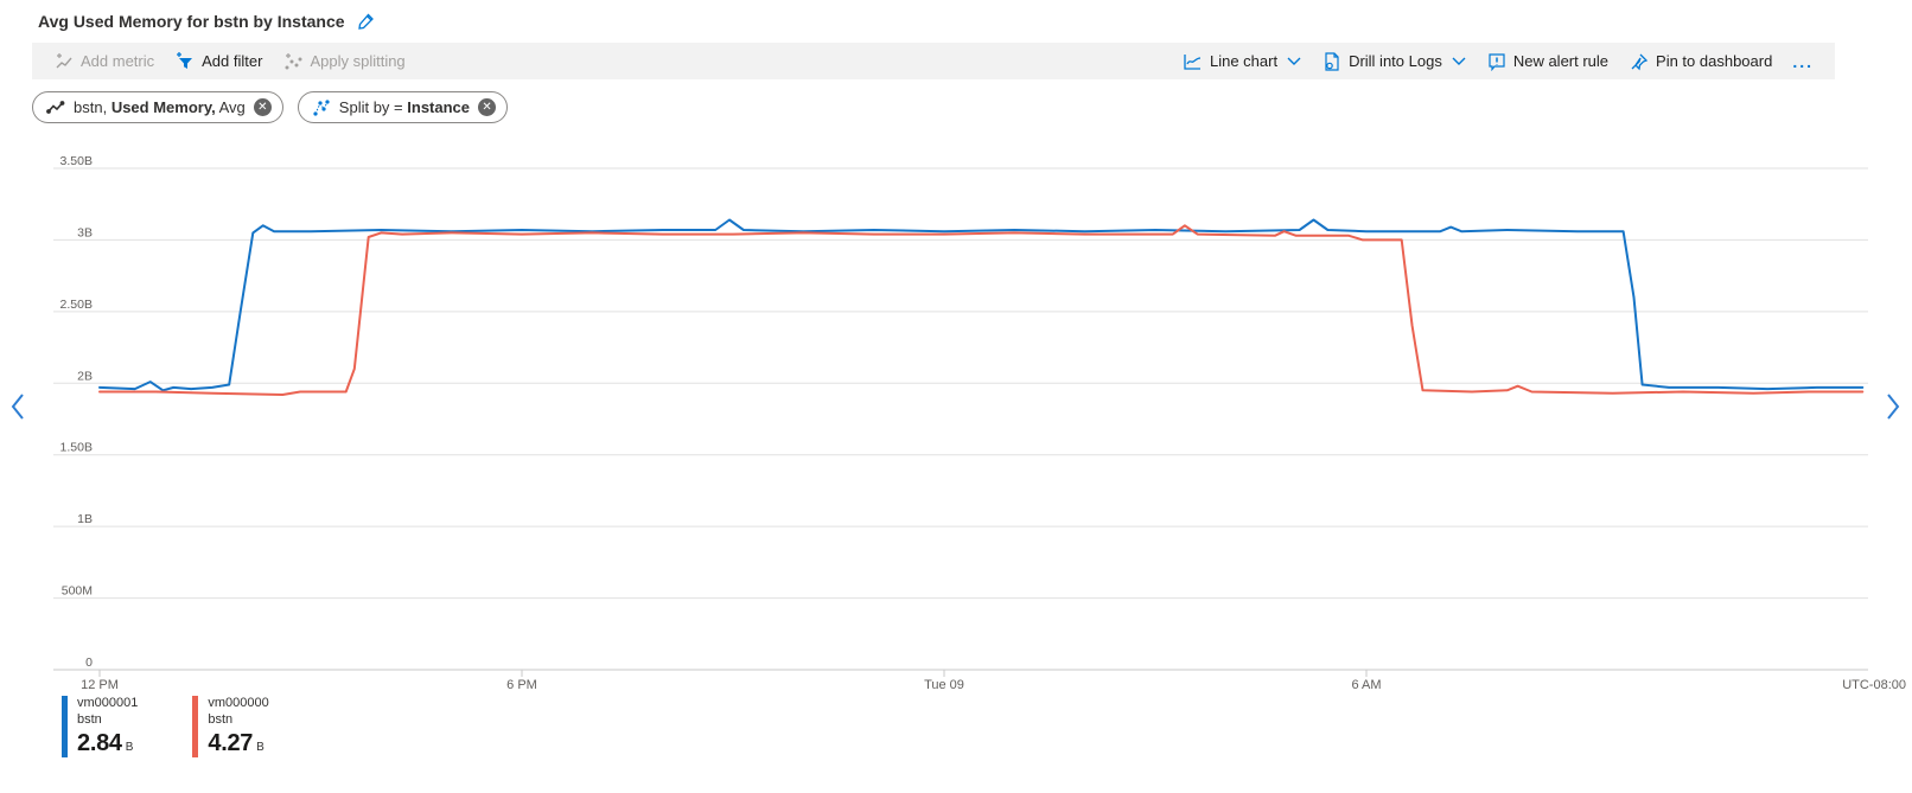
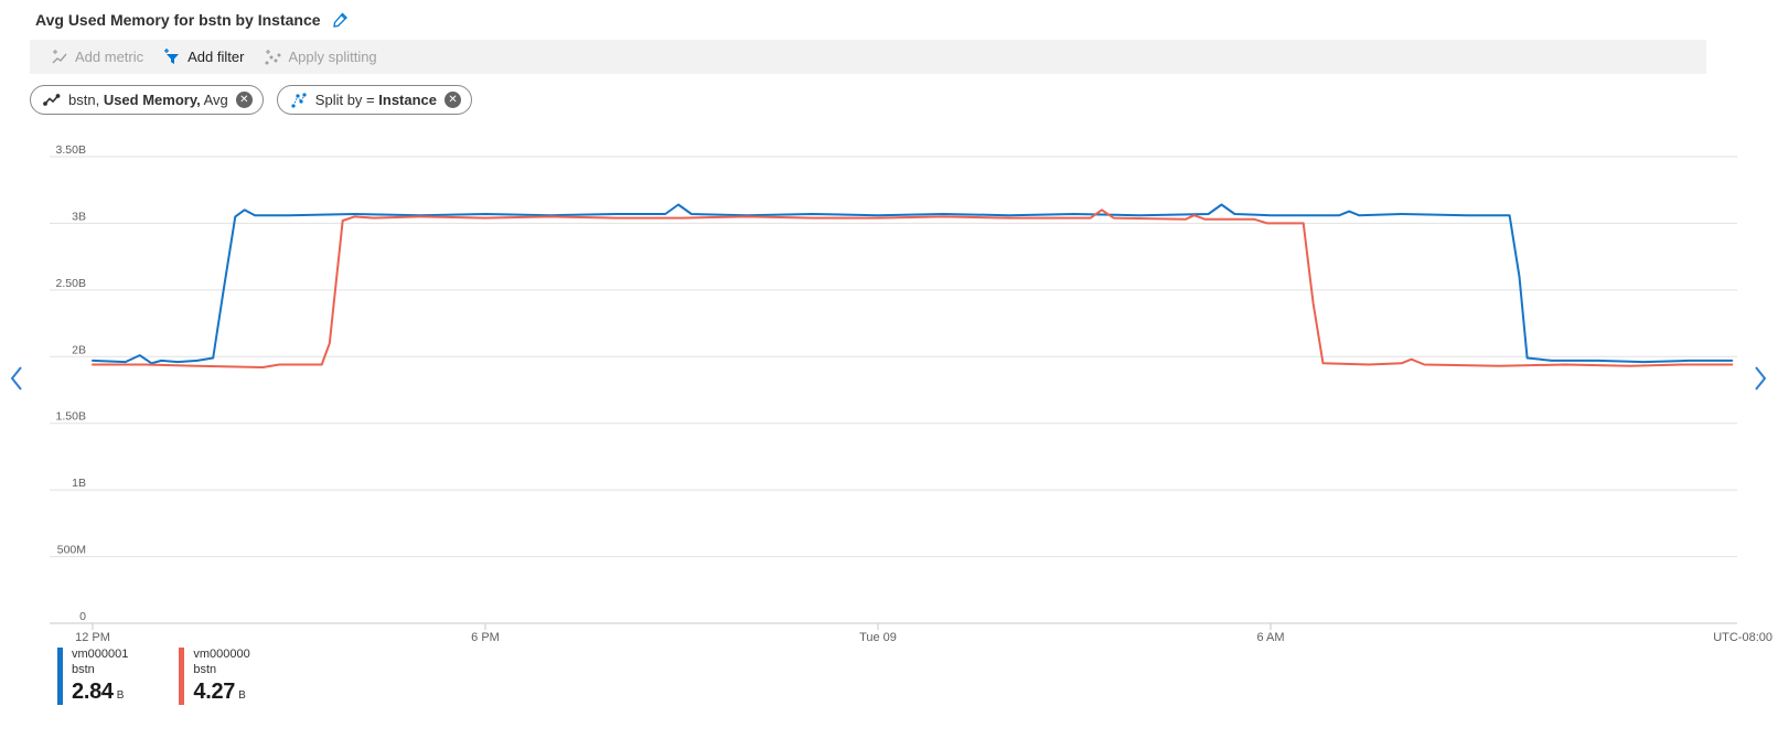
  Avg Used Memory for bstn by Instance
  Add metric
  Add filter
  Apply splitting
- Line chart
- Drill into Logs
- New alert rule
- Pin to dashboard
- ...
  bstn, Used Memory, Avg
  ✕
  Split by = Instance
  ✕
  0
  500M
  1B
  1.50B
  2B
  2.50B
  3B
  3.50B
  12 PM
  6 PM
  Tue 09
  6 AM
  UTC-08:00
  vm000001
  bstn
  2.84
  B
  vm000000
  bstn
  4.27
  B
